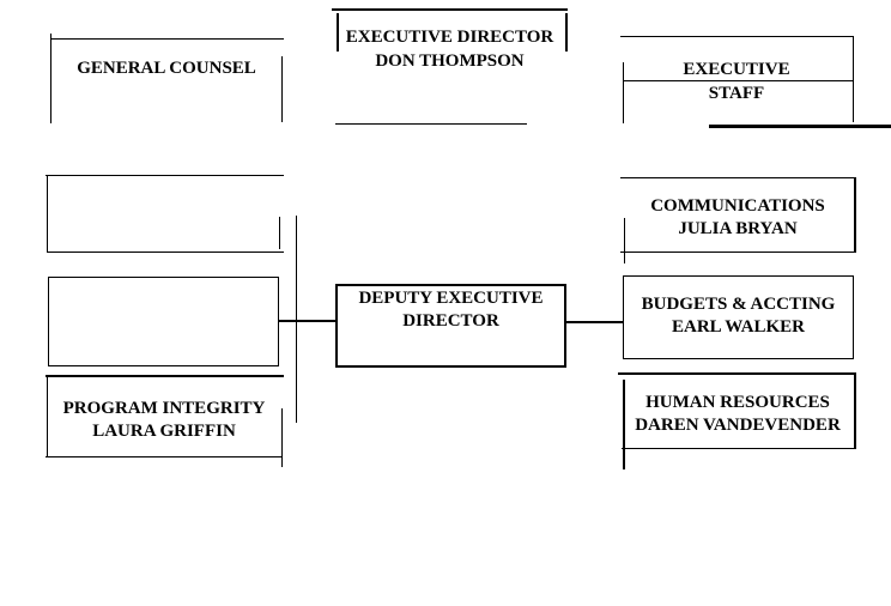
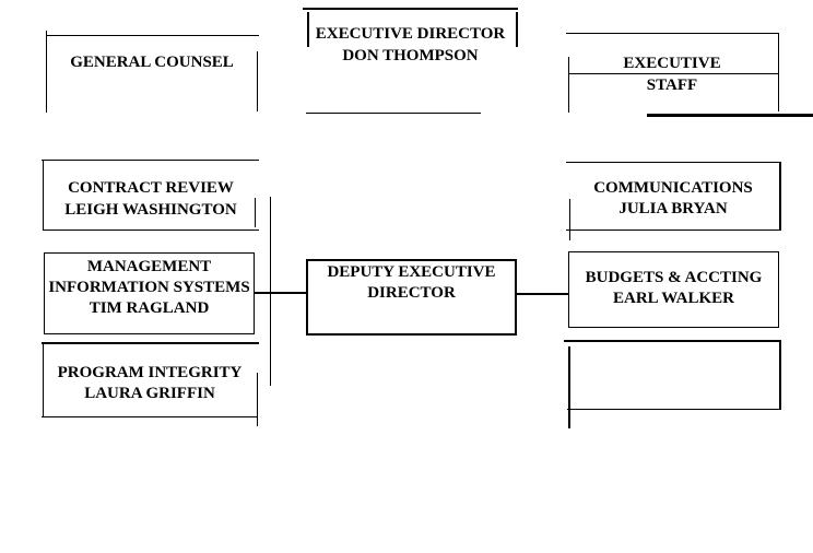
  EXECUTIVE DIRECTOR
  DON THOMPSON
  GENERAL COUNSEL
  EXECUTIVE
  STAFF
+ CONTRACT REVIEW
+ LEIGH WASHINGTON
+ MANAGEMENT
+ INFORMATION SYSTEMS
+ TIM RAGLAND
  PROGRAM INTEGRITY
  LAURA GRIFFIN
  DEPUTY EXECUTIVE
  DIRECTOR
  COMMUNICATIONS
  JULIA BRYAN
  BUDGETS & ACCTING
  EARL WALKER
- HUMAN RESOURCES
- DAREN VANDEVENDER
